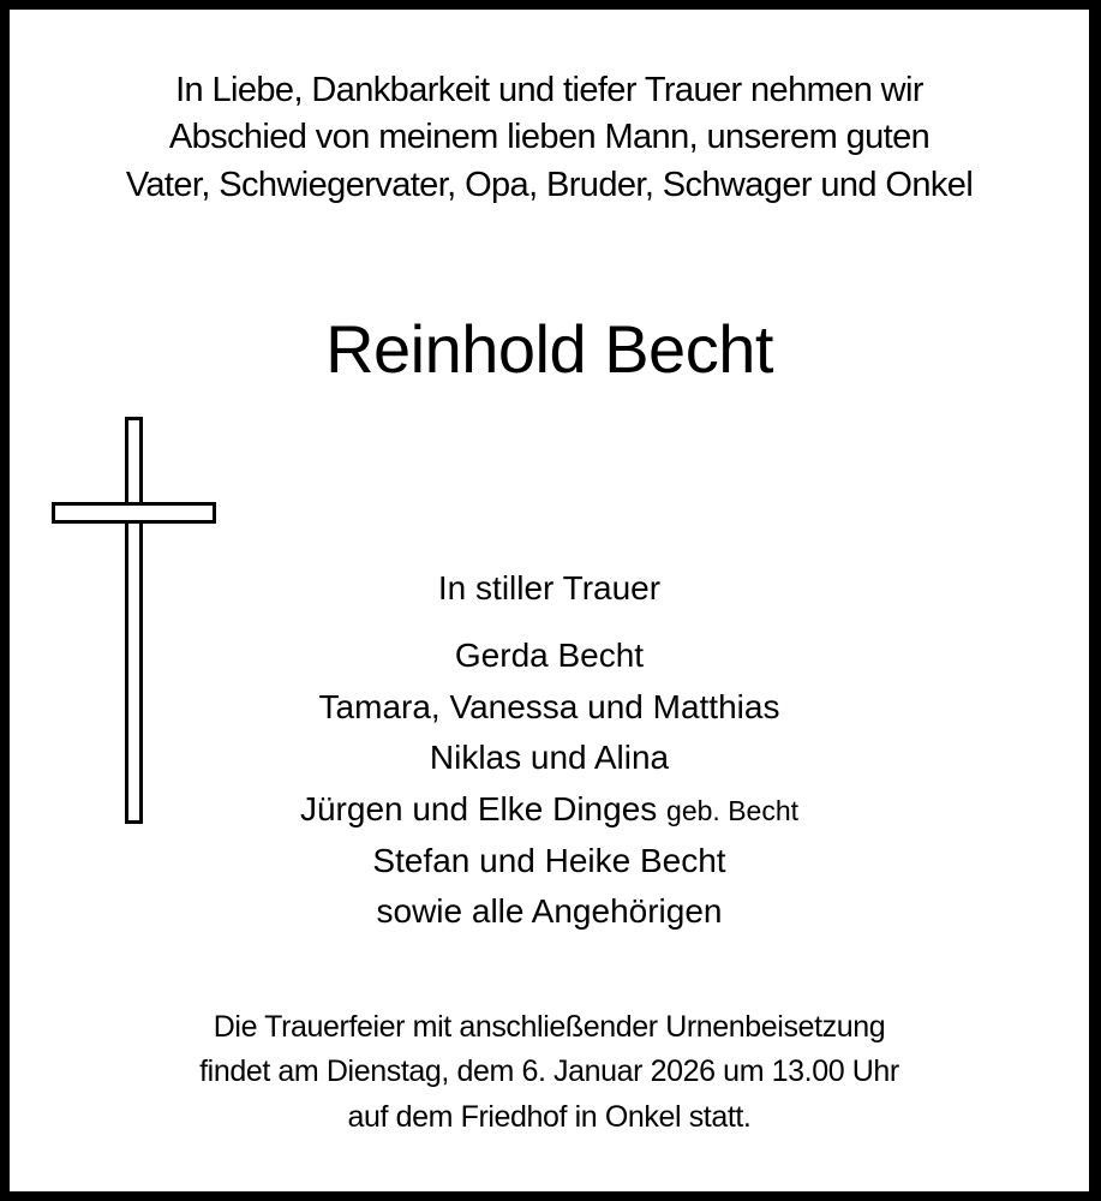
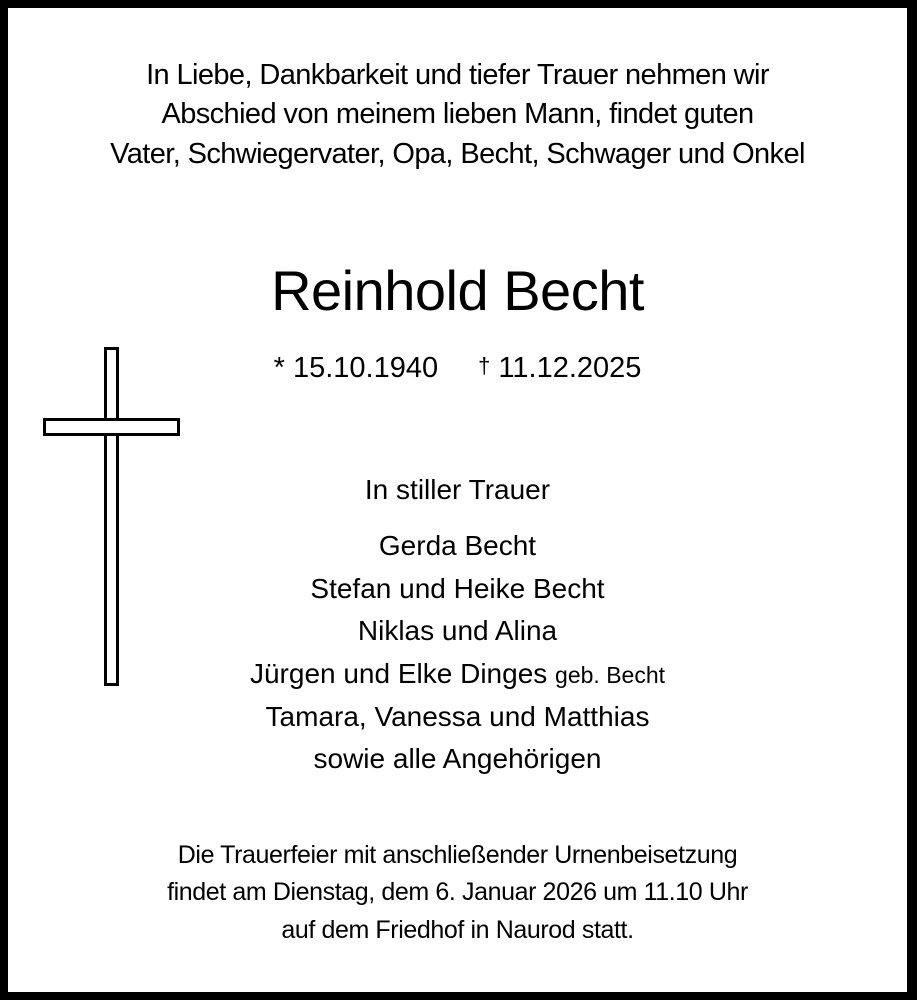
  In Liebe, Dankbarkeit und tiefer Trauer nehmen wir
- Abschied von meinem lieben Mann, unserem guten
+ Abschied von meinem lieben Mann, findet guten
- Vater, Schwiegervater, Opa, Bruder, Schwager und Onkel
+ Vater, Schwiegervater, Opa, Becht, Schwager und Onkel
  Reinhold Becht
+ * 15.10.1940 † 11.12.2025
  In stiller Trauer
  Gerda Becht
- Tamara, Vanessa und Matthias
+ Stefan und Heike Becht
  Niklas und Alina
  Jürgen und Elke Dinges geb. Becht
- Stefan und Heike Becht
+ Tamara, Vanessa und Matthias
  sowie alle Angehörigen
  Die Trauerfeier mit anschließender Urnenbeisetzung
- findet am Dienstag, dem 6. Januar 2026 um 13.00 Uhr
+ findet am Dienstag, dem 6. Januar 2026 um 11.10 Uhr
- auf dem Friedhof in Onkel statt.
+ auf dem Friedhof in Naurod statt.
